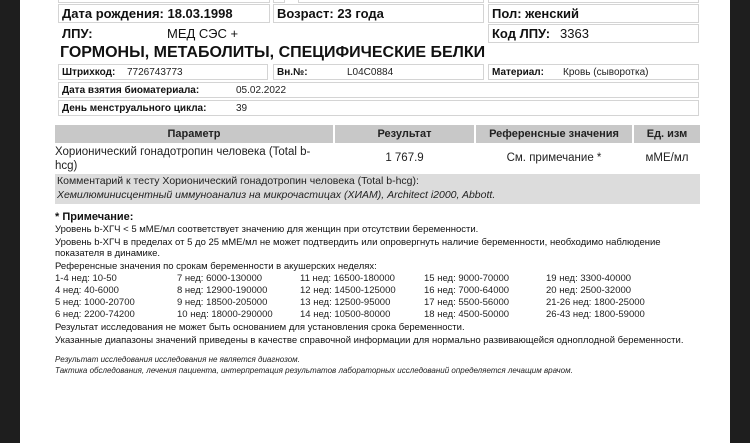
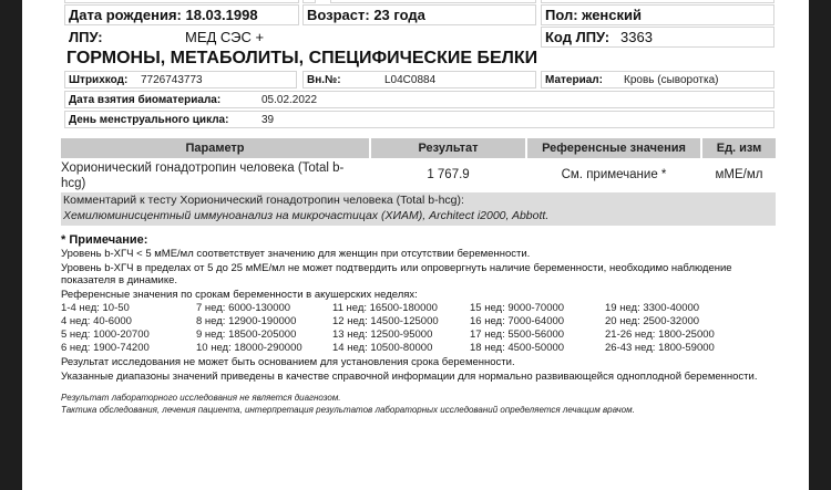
  Дата рождения: 18.03.1998
  Возраст: 23 года
  Пол: женский
  ЛПУ:
  МЕД СЭС +
  Код ЛПУ:
  3363
  ГОРМОНЫ, МЕТАБОЛИТЫ, СПЕЦИФИЧЕСКИЕ БЕЛКИ
  Штрихкод:
  7726743773
  Вн.№:
  L04C0884
  Материал:
  Кровь (сыворотка)
  Дата взятия биоматериала:
  05.02.2022
  День менструального цикла:
  39
  Параметр
  Результат
  Референсные значения
  Ед. изм
  Хорионический гонадотропин человека (Total b-hcg)
  1 767.9
  См. примечание *
  мМЕ/мл
  Комментарий к тесту Хорионический гонадотропин человека (Total b-hcg):
  Хемилюминисцентный иммуноанализ на микрочастицах (ХИАМ), Architect i2000, Abbott.
  * Примечание:
  Уровень b-ХГЧ < 5 мМЕ/мл соответствует значению для женщин при отсутствии беременности.
  Уровень b-ХГЧ в пределах от 5 до 25 мМЕ/мл не может подтвердить или опровергнуть наличие беременности, необходимо наблюдение
  показателя в динамике.
  Референсные значения по срокам беременности в акушерских неделях:
  1-4 нед: 10-50
  4 нед: 40-6000
  5 нед: 1000-20700
- 6 нед: 2200-74200
+ 6 нед: 1900-74200
  7 нед: 6000-130000
  8 нед: 12900-190000
  9 нед: 18500-205000
  10 нед: 18000-290000
  11 нед: 16500-180000
  12 нед: 14500-125000
  13 нед: 12500-95000
  14 нед: 10500-80000
  15 нед: 9000-70000
  16 нед: 7000-64000
  17 нед: 5500-56000
  18 нед: 4500-50000
  19 нед: 3300-40000
  20 нед: 2500-32000
  21-26 нед: 1800-25000
  26-43 нед: 1800-59000
  Результат исследования не может быть основанием для установления срока беременности.
  Указанные диапазоны значений приведены в качестве справочной информации для нормально развивающейся одноплодной беременности.
- Результат исследования исследования не является диагнозом.
+ Результат лабораторного исследования не является диагнозом.
  Тактика обследования, лечения пациента, интерпретация результатов лабораторных исследований определяется лечащим врачом.
